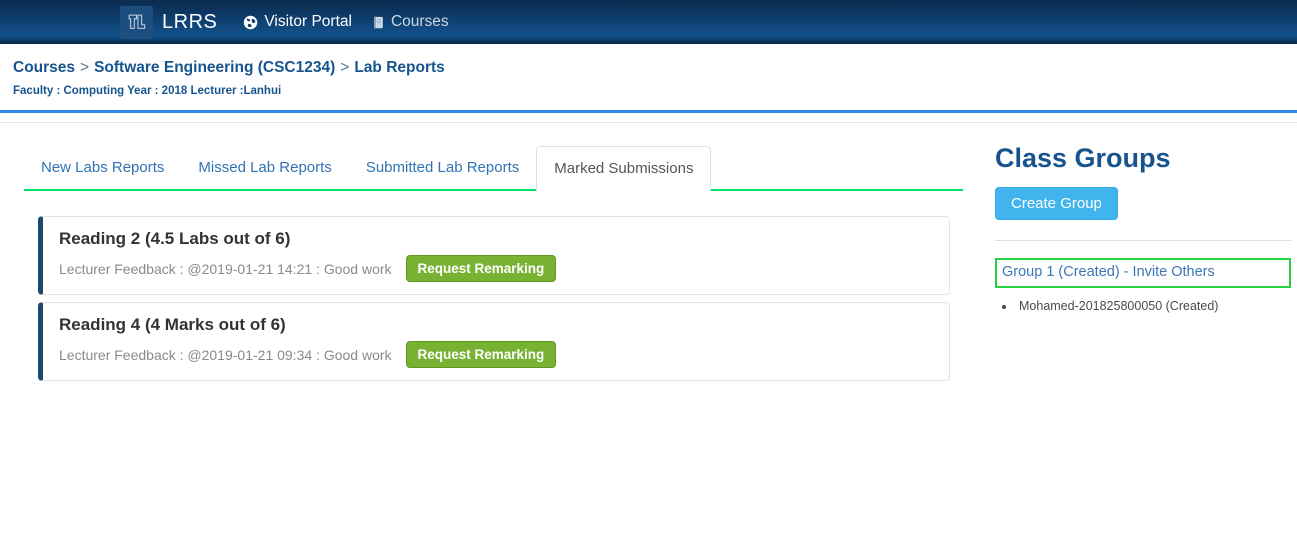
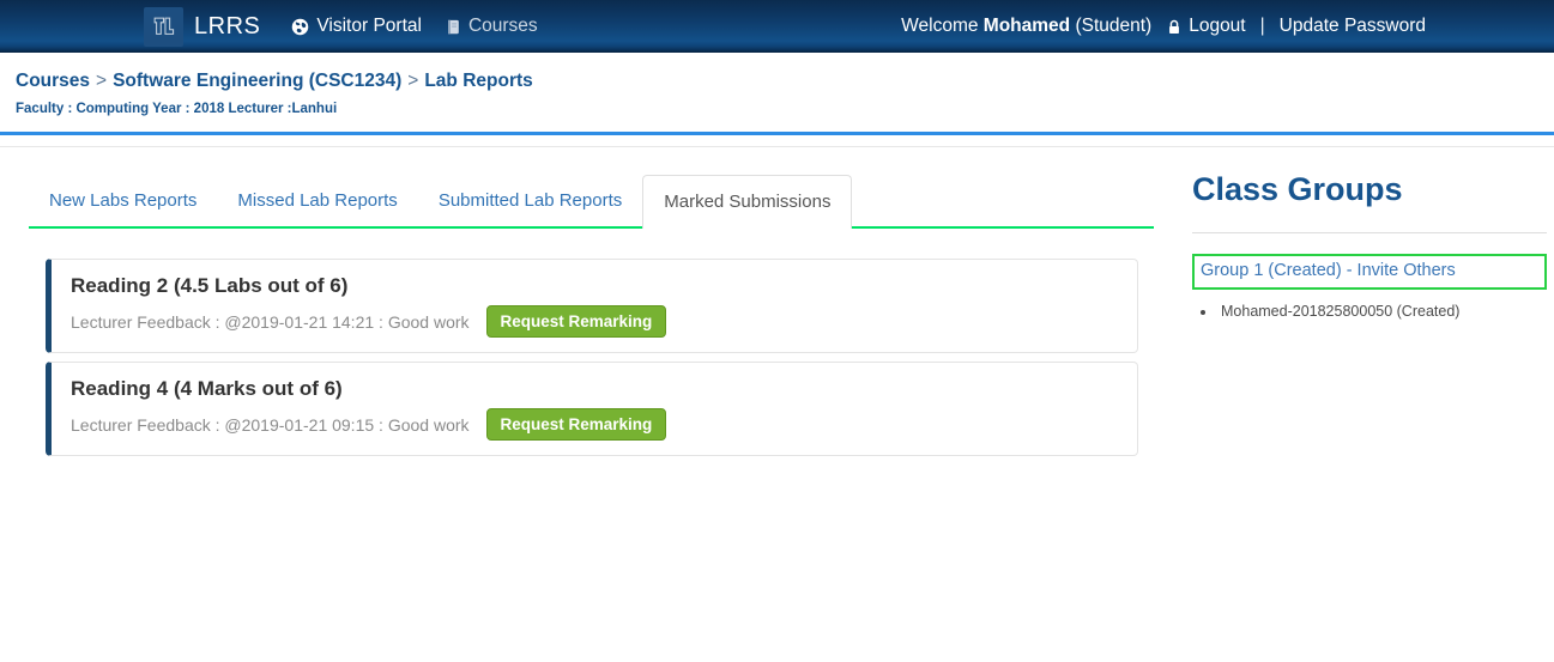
  LRRS
  Visitor Portal
  Courses
+ Welcome
+ Mohamed
+ (Student)
+ Logout
+ |
+ Update Password
  Courses > Software Engineering (CSC1234) > Lab Reports
  Faculty : Computing Year : 2018 Lecturer :Lanhui
  New Labs Reports
  Missed Lab Reports
  Submitted Lab Reports
  Marked Submissions
  Reading 2 (4.5 Labs out of 6)
  Lecturer Feedback : @2019-01-21 14:21 : Good work
  Request Remarking
  Reading 4 (4 Marks out of 6)
- Lecturer Feedback : @2019-01-21 09:34 : Good work
+ Lecturer Feedback : @2019-01-21 09:15 : Good work
  Request Remarking
  Class Groups
- Create Group
  Group 1 (Created) - Invite Others
  Mohamed-201825800050 (Created)
